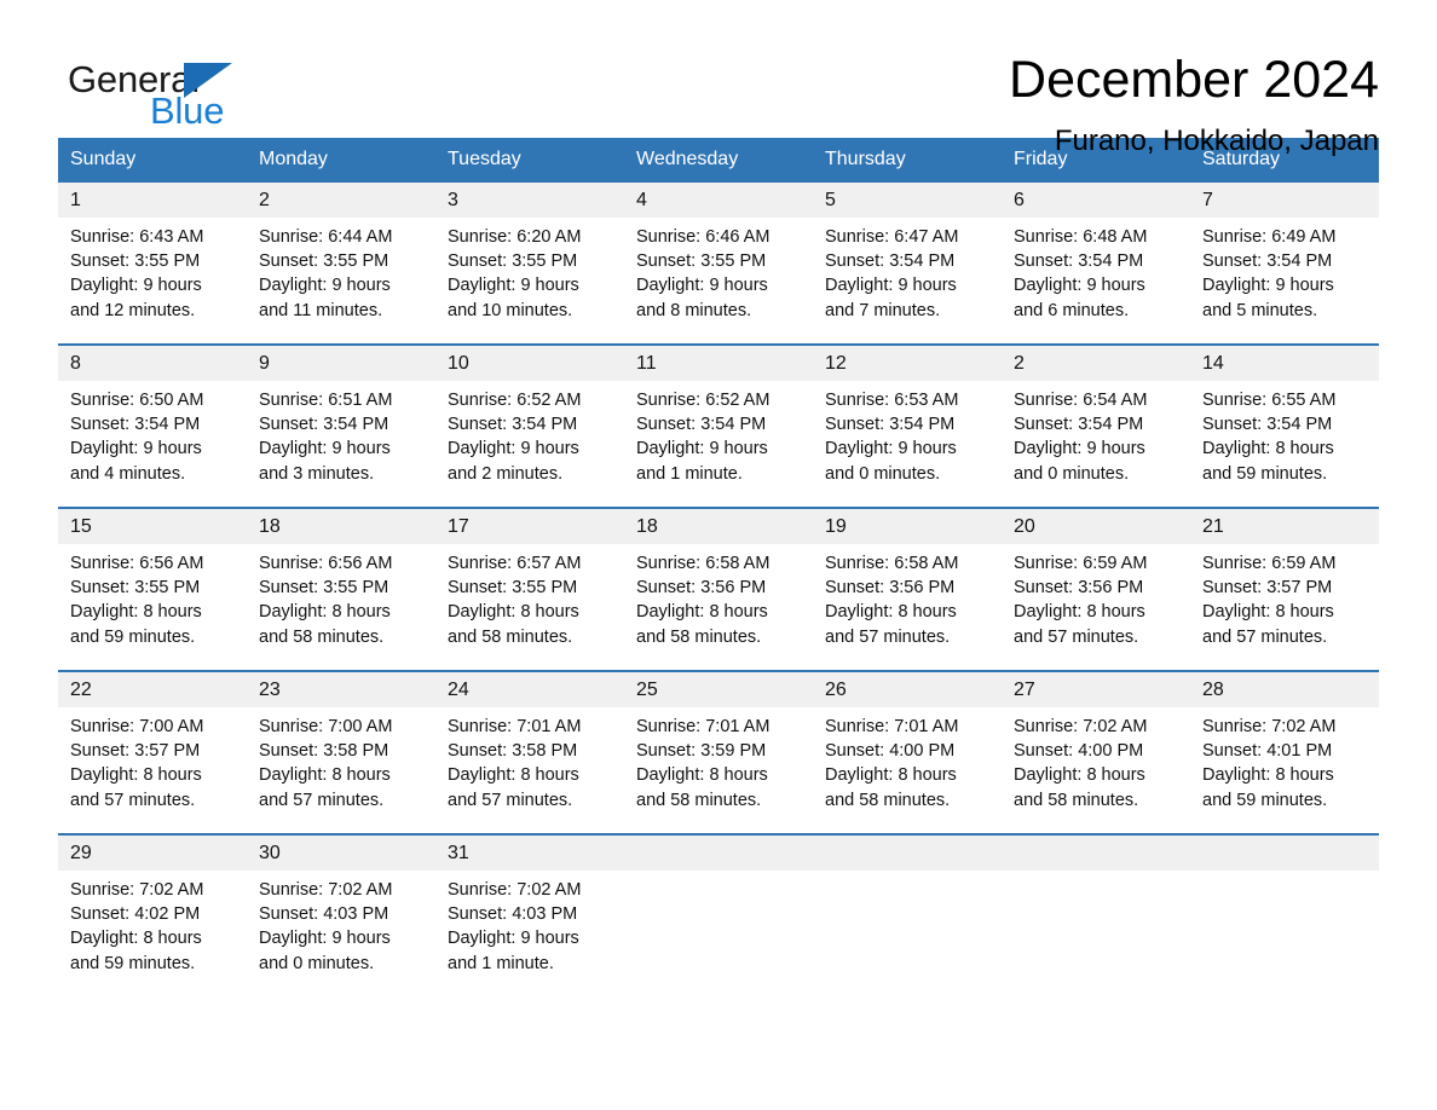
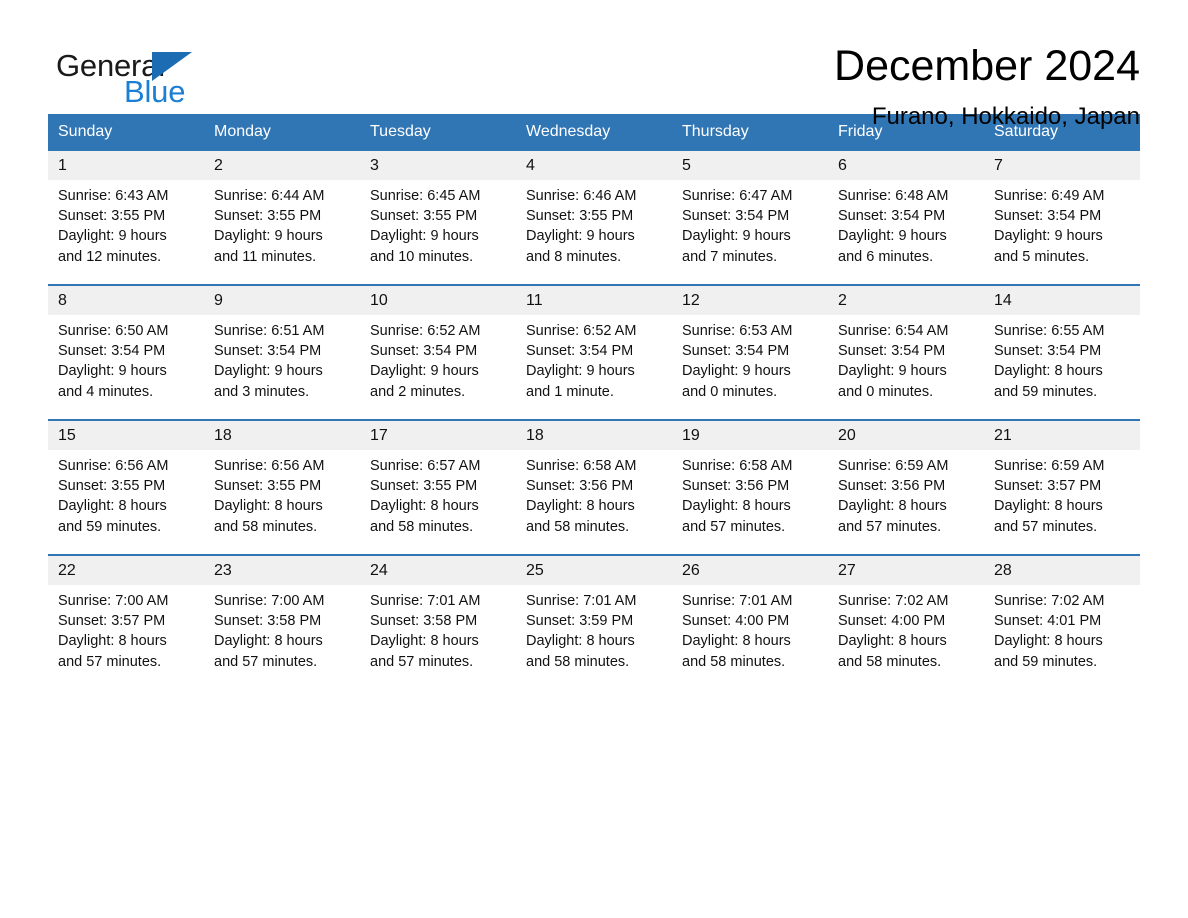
  General
  Blue
  December 2024
  Furano, Hokkaido, Japan
  Sunday	Monday	Tuesday	Wednesday	Thursday	Friday	Saturday
- 1Sunrise: 6:43 AMSunset: 3:55 PMDaylight: 9 hoursand 12 minutes.	2Sunrise: 6:44 AMSunset: 3:55 PMDaylight: 9 hoursand 11 minutes.	3Sunrise: 6:20 AMSunset: 3:55 PMDaylight: 9 hoursand 10 minutes.	4Sunrise: 6:46 AMSunset: 3:55 PMDaylight: 9 hoursand 8 minutes.	5Sunrise: 6:47 AMSunset: 3:54 PMDaylight: 9 hoursand 7 minutes.	6Sunrise: 6:48 AMSunset: 3:54 PMDaylight: 9 hoursand 6 minutes.	7Sunrise: 6:49 AMSunset: 3:54 PMDaylight: 9 hoursand 5 minutes.
+ 1Sunrise: 6:43 AMSunset: 3:55 PMDaylight: 9 hoursand 12 minutes.	2Sunrise: 6:44 AMSunset: 3:55 PMDaylight: 9 hoursand 11 minutes.	3Sunrise: 6:45 AMSunset: 3:55 PMDaylight: 9 hoursand 10 minutes.	4Sunrise: 6:46 AMSunset: 3:55 PMDaylight: 9 hoursand 8 minutes.	5Sunrise: 6:47 AMSunset: 3:54 PMDaylight: 9 hoursand 7 minutes.	6Sunrise: 6:48 AMSunset: 3:54 PMDaylight: 9 hoursand 6 minutes.	7Sunrise: 6:49 AMSunset: 3:54 PMDaylight: 9 hoursand 5 minutes.
  8Sunrise: 6:50 AMSunset: 3:54 PMDaylight: 9 hoursand 4 minutes.	9Sunrise: 6:51 AMSunset: 3:54 PMDaylight: 9 hoursand 3 minutes.	10Sunrise: 6:52 AMSunset: 3:54 PMDaylight: 9 hoursand 2 minutes.	11Sunrise: 6:52 AMSunset: 3:54 PMDaylight: 9 hoursand 1 minute.	12Sunrise: 6:53 AMSunset: 3:54 PMDaylight: 9 hoursand 0 minutes.	2Sunrise: 6:54 AMSunset: 3:54 PMDaylight: 9 hoursand 0 minutes.	14Sunrise: 6:55 AMSunset: 3:54 PMDaylight: 8 hoursand 59 minutes.
  15Sunrise: 6:56 AMSunset: 3:55 PMDaylight: 8 hoursand 59 minutes.	18Sunrise: 6:56 AMSunset: 3:55 PMDaylight: 8 hoursand 58 minutes.	17Sunrise: 6:57 AMSunset: 3:55 PMDaylight: 8 hoursand 58 minutes.	18Sunrise: 6:58 AMSunset: 3:56 PMDaylight: 8 hoursand 58 minutes.	19Sunrise: 6:58 AMSunset: 3:56 PMDaylight: 8 hoursand 57 minutes.	20Sunrise: 6:59 AMSunset: 3:56 PMDaylight: 8 hoursand 57 minutes.	21Sunrise: 6:59 AMSunset: 3:57 PMDaylight: 8 hoursand 57 minutes.
  22Sunrise: 7:00 AMSunset: 3:57 PMDaylight: 8 hoursand 57 minutes.	23Sunrise: 7:00 AMSunset: 3:58 PMDaylight: 8 hoursand 57 minutes.	24Sunrise: 7:01 AMSunset: 3:58 PMDaylight: 8 hoursand 57 minutes.	25Sunrise: 7:01 AMSunset: 3:59 PMDaylight: 8 hoursand 58 minutes.	26Sunrise: 7:01 AMSunset: 4:00 PMDaylight: 8 hoursand 58 minutes.	27Sunrise: 7:02 AMSunset: 4:00 PMDaylight: 8 hoursand 58 minutes.	28Sunrise: 7:02 AMSunset: 4:01 PMDaylight: 8 hoursand 59 minutes.
- 29Sunrise: 7:02 AMSunset: 4:02 PMDaylight: 8 hoursand 59 minutes.	30Sunrise: 7:02 AMSunset: 4:03 PMDaylight: 9 hoursand 0 minutes.	31Sunrise: 7:02 AMSunset: 4:03 PMDaylight: 9 hoursand 1 minute.
